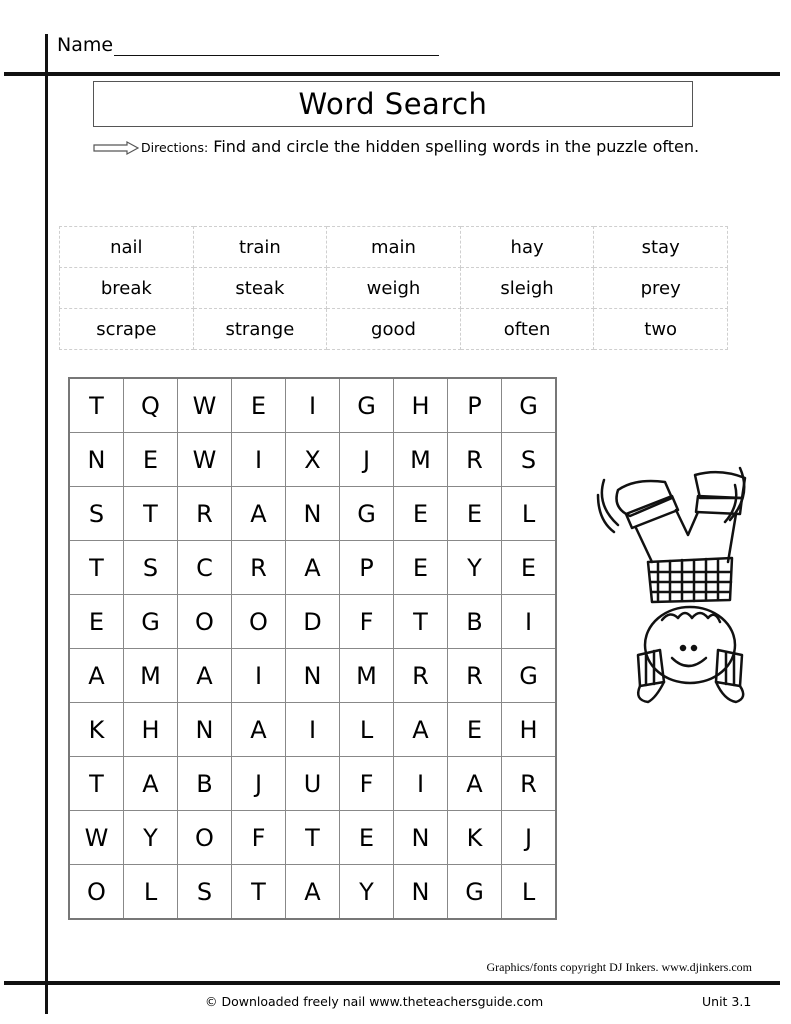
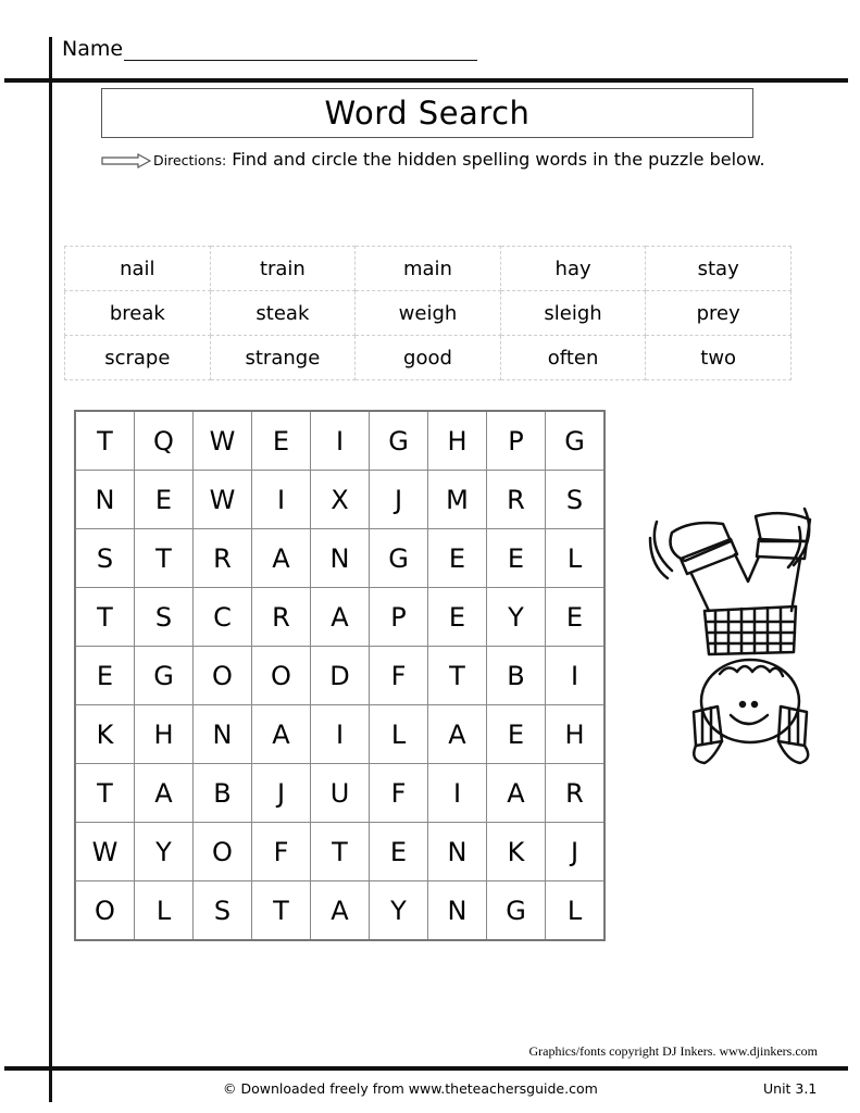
  Name
  Word Search
- Directions: Find and circle the hidden spelling words in the puzzle often.
+ Directions: Find and circle the hidden spelling words in the puzzle below.
  nail	train	main	hay	stay
  break	steak	weigh	sleigh	prey
  scrape	strange	good	often	two
  T	Q	W	E	I	G	H	P	G
  N	E	W	I	X	J	M	R	S
  S	T	R	A	N	G	E	E	L
  T	S	C	R	A	P	E	Y	E
  E	G	O	O	D	F	T	B	I
- A	M	A	I	N	M	R	R	G
  K	H	N	A	I	L	A	E	H
  T	A	B	J	U	F	I	A	R
  W	Y	O	F	T	E	N	K	J
  O	L	S	T	A	Y	N	G	L
  Graphics/fonts copyright DJ Inkers. www.djinkers.com
- © Downloaded freely nail www.theteachersguide.com
+ © Downloaded freely from www.theteachersguide.com
  Unit 3.1
